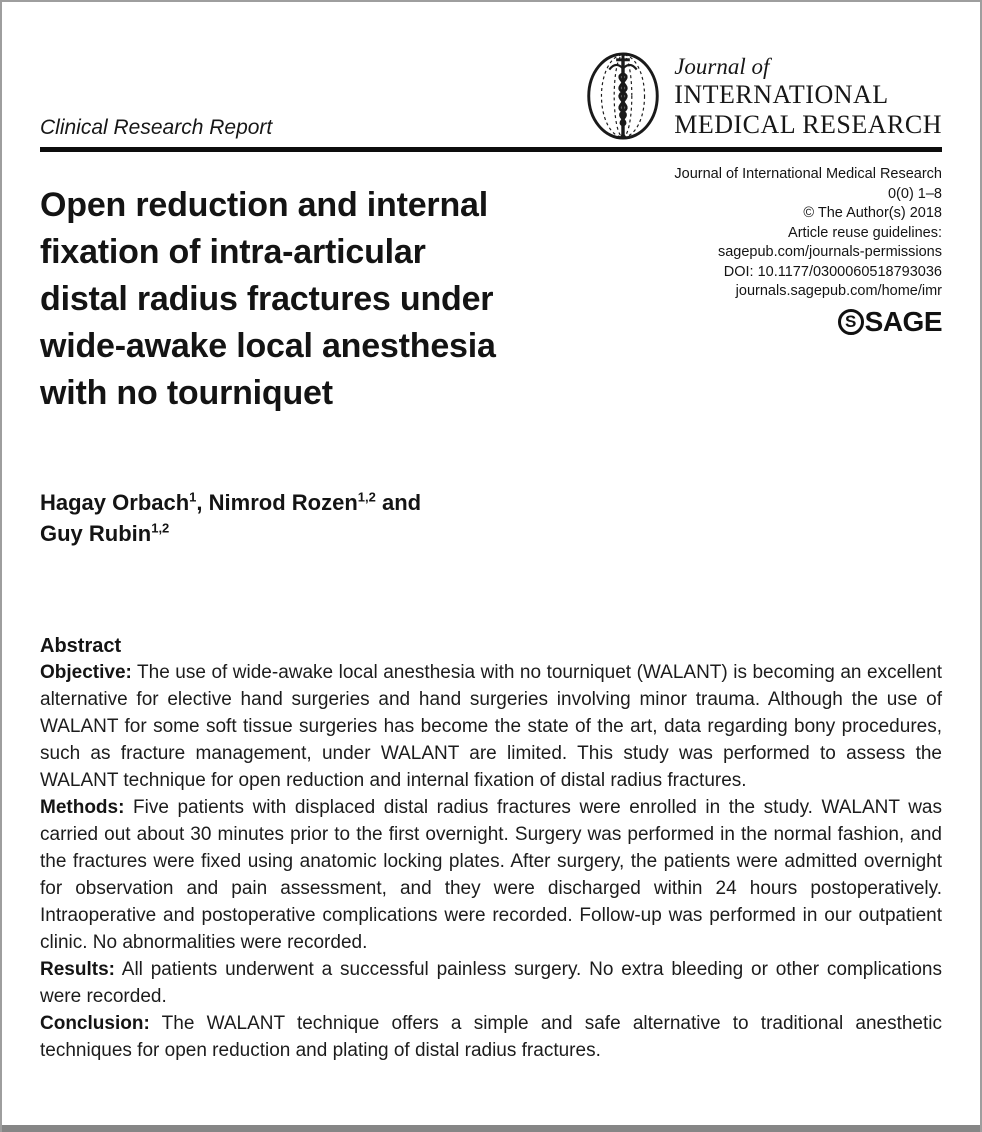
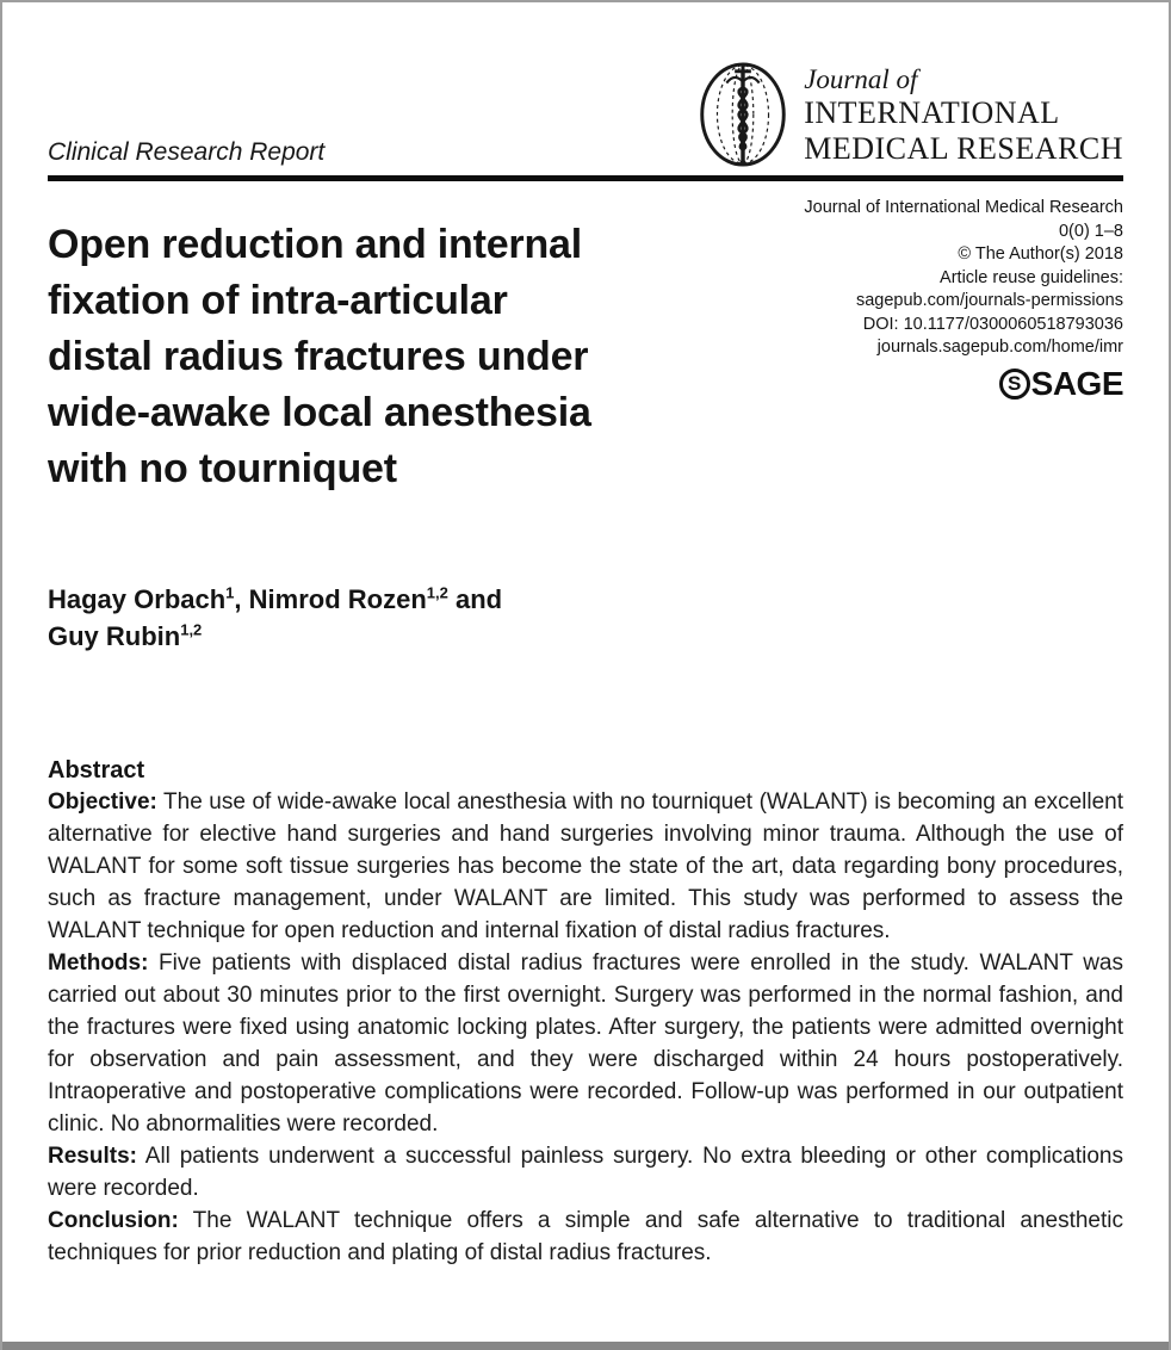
  Clinical Research Report
  Journal of
  INTERNATIONAL
  MEDICAL RESEARCH
  Journal of International Medical Research
  0(0) 1–8
  © The Author(s) 2018
  Article reuse guidelines:
  sagepub.com/journals-permissions
  DOI: 10.1177/0300060518793036
  journals.sagepub.com/home/imr
  S
  SAGE
  Open reduction and internal
  fixation of intra-articular
  distal radius fractures under
  wide-awake local anesthesia
  with no tourniquet
  Hagay Orbach1, Nimrod Rozen1,2 and
  Guy Rubin1,2
  Abstract
  Objective: The use of wide-awake local anesthesia with no tourniquet (WALANT) is becoming an excellent alternative for elective hand surgeries and hand surgeries involving minor trauma. Although the use of WALANT for some soft tissue surgeries has become the state of the art, data regarding bony procedures, such as fracture management, under WALANT are limited. This study was performed to assess the WALANT technique for open reduction and internal fixation of distal radius fractures.
  Methods: Five patients with displaced distal radius fractures were enrolled in the study. WALANT was carried out about 30 minutes prior to the first overnight. Surgery was performed in the normal fashion, and the fractures were fixed using anatomic locking plates. After surgery, the patients were admitted overnight for observation and pain assessment, and they were discharged within 24 hours postoperatively. Intraoperative and postoperative complications were recorded. Follow-up was performed in our outpatient clinic. No abnormalities were recorded.
  Results: All patients underwent a successful painless surgery. No extra bleeding or other complications were recorded.
- Conclusion: The WALANT technique offers a simple and safe alternative to traditional anesthetic techniques for open reduction and plating of distal radius fractures.
+ Conclusion: The WALANT technique offers a simple and safe alternative to traditional anesthetic techniques for prior reduction and plating of distal radius fractures.
